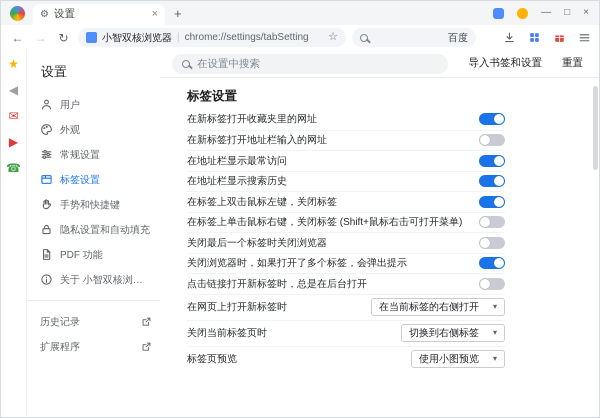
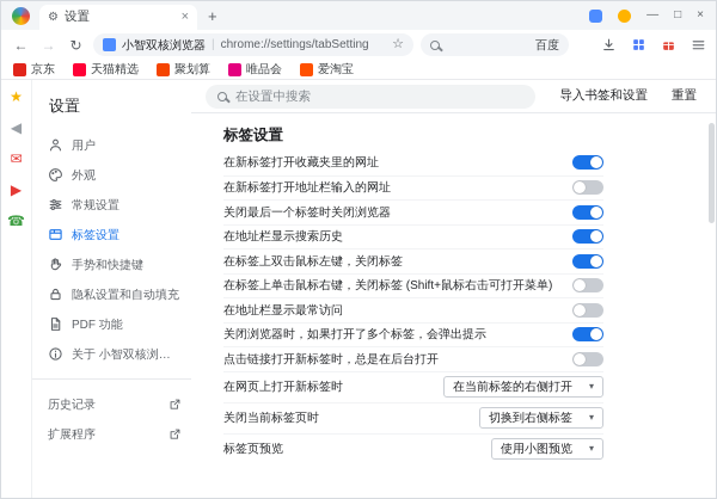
  ⚙
  设置
  ×
  +
  —
  □
  ×
  ←
  →
  ↻
  小智双核浏览器
  |
  chrome://settings/tabSetting
  ☆
  百度
+ 京东
+ 天猫精选
+ 聚划算
+ 唯品会
+ 爱淘宝
  ★
  ◀
  ✉
  ▶
  ☎
  设置
  用户
  外观
  常规设置
  标签设置
  手势和快捷键
  隐私设置和自动填充
  PDF 功能
  关于 小智双核浏览器
  历史记录
  扩展程序
  在设置中搜索
  导入书签和设置
  重置
  标签设置
  在新标签打开收藏夹里的网址
  在新标签打开地址栏输入的网址
- 在地址栏显示最常访问
+ 关闭最后一个标签时关闭浏览器
  在地址栏显示搜索历史
  在标签上双击鼠标左键，关闭标签
  在标签上单击鼠标右键，关闭标签 (Shift+鼠标右击可打开菜单)
- 关闭最后一个标签时关闭浏览器
+ 在地址栏显示最常访问
  关闭浏览器时，如果打开了多个标签，会弹出提示
  点击链接打开新标签时，总是在后台打开
  在网页上打开新标签时
  在当前标签的右侧打开
  ▾
  关闭当前标签页时
  切换到右侧标签
  ▾
  标签页预览
  使用小图预览
  ▾
